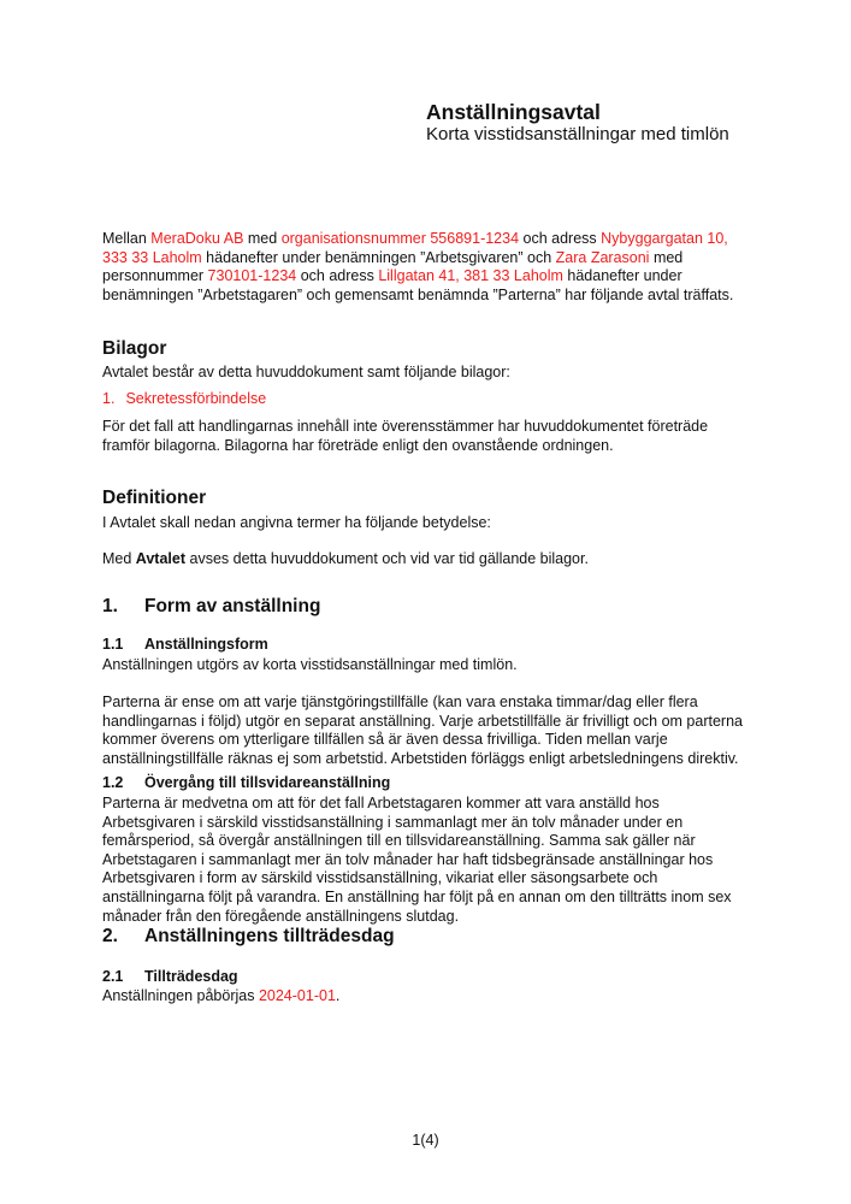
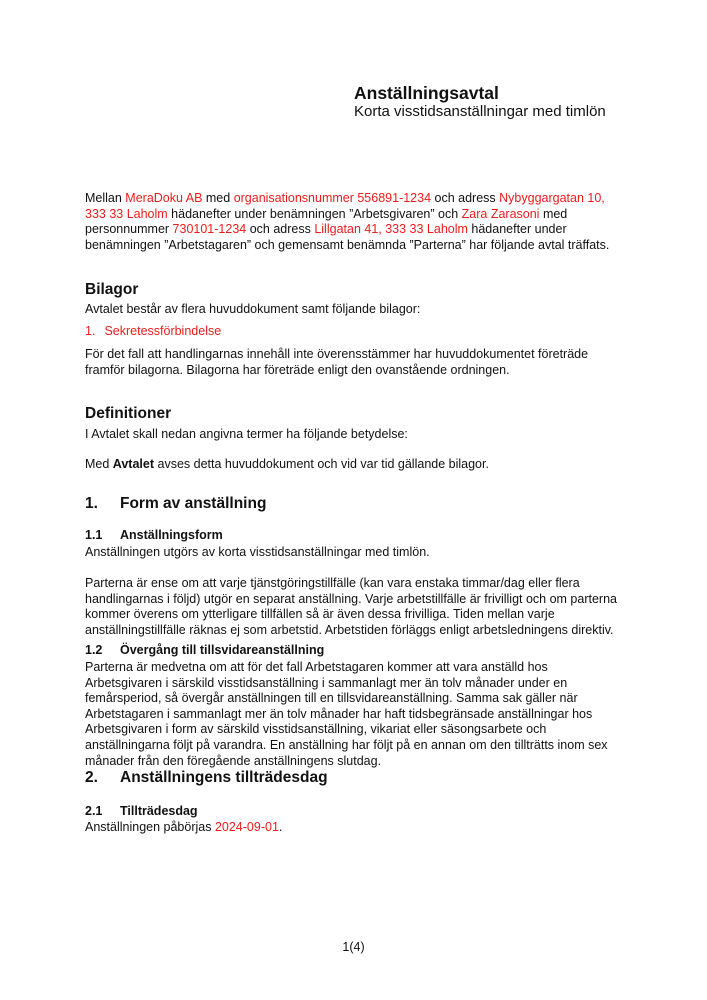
  Anställningsavtal
  Korta visstidsanställningar med timlön
- Mellan MeraDoku AB med organisationsnummer 556891-1234 och adress Nybyggargatan 10, 333 33 Laholm hädanefter under benämningen ”Arbetsgivaren” och Zara Zarasoni med personnummer 730101-1234 och adress Lillgatan 41, 381 33 Laholm hädanefter under benämningen ”Arbetstagaren” och gemensamt benämnda ”Parterna” har följande avtal träffats.
+ Mellan MeraDoku AB med organisationsnummer 556891-1234 och adress Nybyggargatan 10, 333 33 Laholm hädanefter under benämningen ”Arbetsgivaren” och Zara Zarasoni med personnummer 730101-1234 och adress Lillgatan 41, 333 33 Laholm hädanefter under benämningen ”Arbetstagaren” och gemensamt benämnda ”Parterna” har följande avtal träffats.
  Bilagor
- Avtalet består av detta huvuddokument samt följande bilagor:
+ Avtalet består av flera huvuddokument samt följande bilagor:
  1. Sekretessförbindelse
  För det fall att handlingarnas innehåll inte överensstämmer har huvuddokumentet företräde framför bilagorna. Bilagorna har företräde enligt den ovanstående ordningen.
  Definitioner
  I Avtalet skall nedan angivna termer ha följande betydelse:
  Med Avtalet avses detta huvuddokument och vid var tid gällande bilagor.
  1. Form av anställning
  1.1 Anställningsform
  Anställningen utgörs av korta visstidsanställningar med timlön.
  Parterna är ense om att varje tjänstgöringstillfälle (kan vara enstaka timmar/dag eller flera handlingarnas i följd) utgör en separat anställning. Varje arbetstillfälle är frivilligt och om parterna kommer överens om ytterligare tillfällen så är även dessa frivilliga. Tiden mellan varje anställningstillfälle räknas ej som arbetstid. Arbetstiden förläggs enligt arbetsledningens direktiv.
  1.2 Övergång till tillsvidareanställning
  Parterna är medvetna om att för det fall Arbetstagaren kommer att vara anställd hos Arbetsgivaren i särskild visstidsanställning i sammanlagt mer än tolv månader under en femårsperiod, så övergår anställningen till en tillsvidareanställning. Samma sak gäller när Arbetstagaren i sammanlagt mer än tolv månader har haft tidsbegränsade anställningar hos Arbetsgivaren i form av särskild visstidsanställning, vikariat eller säsongsarbete och anställningarna följt på varandra. En anställning har följt på en annan om den tillträtts inom sex månader från den föregående anställningens slutdag.
  2. Anställningens tillträdesdag
  2.1 Tillträdesdag
- Anställningen påbörjas 2024-01-01.
+ Anställningen påbörjas 2024-09-01.
  1(4)
